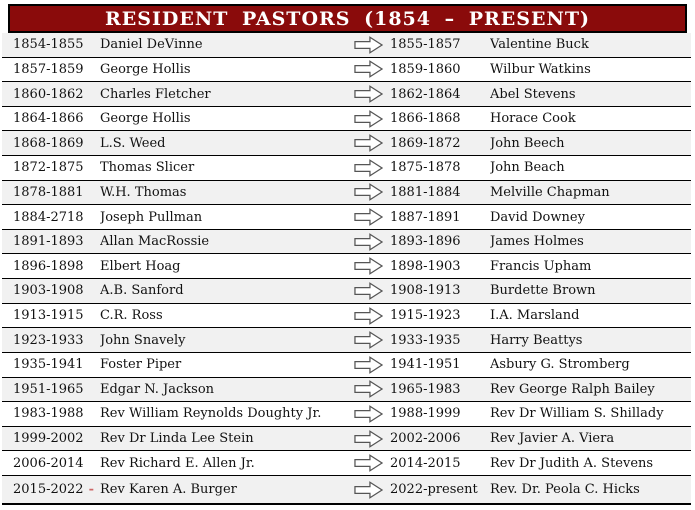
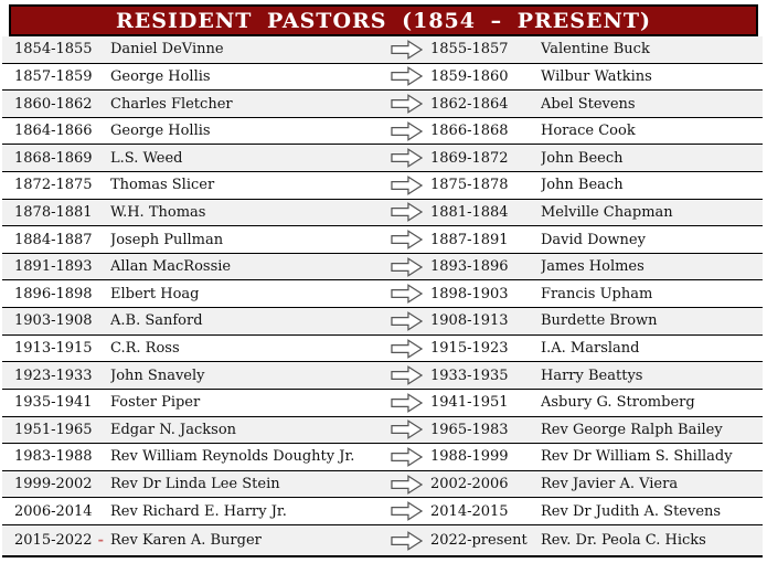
  RESIDENT PASTORS (1854 – PRESENT)
  1854-1855
  Daniel DeVinne
  1855-1857
  Valentine Buck
  1857-1859
  George Hollis
  1859-1860
  Wilbur Watkins
  1860-1862
  Charles Fletcher
  1862-1864
  Abel Stevens
  1864-1866
  George Hollis
  1866-1868
  Horace Cook
  1868-1869
  L.S. Weed
  1869-1872
  John Beech
  1872-1875
  Thomas Slicer
  1875-1878
  John Beach
  1878-1881
  W.H. Thomas
  1881-1884
  Melville Chapman
- 1884-2718
+ 1884-1887
  Joseph Pullman
  1887-1891
  David Downey
  1891-1893
  Allan MacRossie
  1893-1896
  James Holmes
  1896-1898
  Elbert Hoag
  1898-1903
  Francis Upham
  1903-1908
  A.B. Sanford
  1908-1913
  Burdette Brown
  1913-1915
  C.R. Ross
  1915-1923
  I.A. Marsland
  1923-1933
  John Snavely
  1933-1935
  Harry Beattys
  1935-1941
  Foster Piper
  1941-1951
  Asbury G. Stromberg
  1951-1965
  Edgar N. Jackson
  1965-1983
  Rev George Ralph Bailey
  1983-1988
  Rev William Reynolds Doughty Jr.
  1988-1999
  Rev Dr William S. Shillady
  1999-2002
  Rev Dr Linda Lee Stein
  2002-2006
  Rev Javier A. Viera
  2006-2014
- Rev Richard E. Allen Jr.
+ Rev Richard E. Harry Jr.
  2014-2015
  Rev Dr Judith A. Stevens
  2015-2022 -
  Rev Karen A. Burger
  2022-present
  Rev. Dr. Peola C. Hicks
